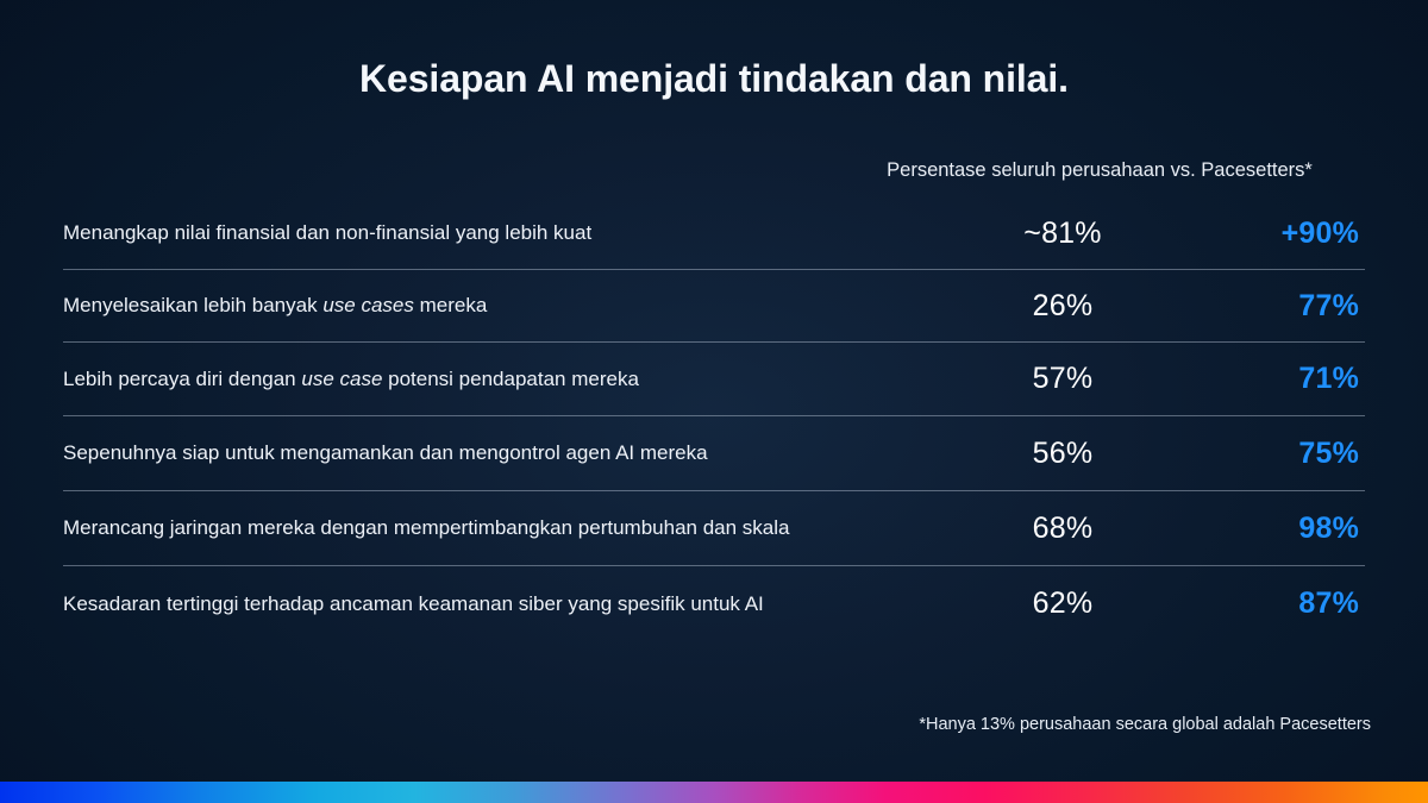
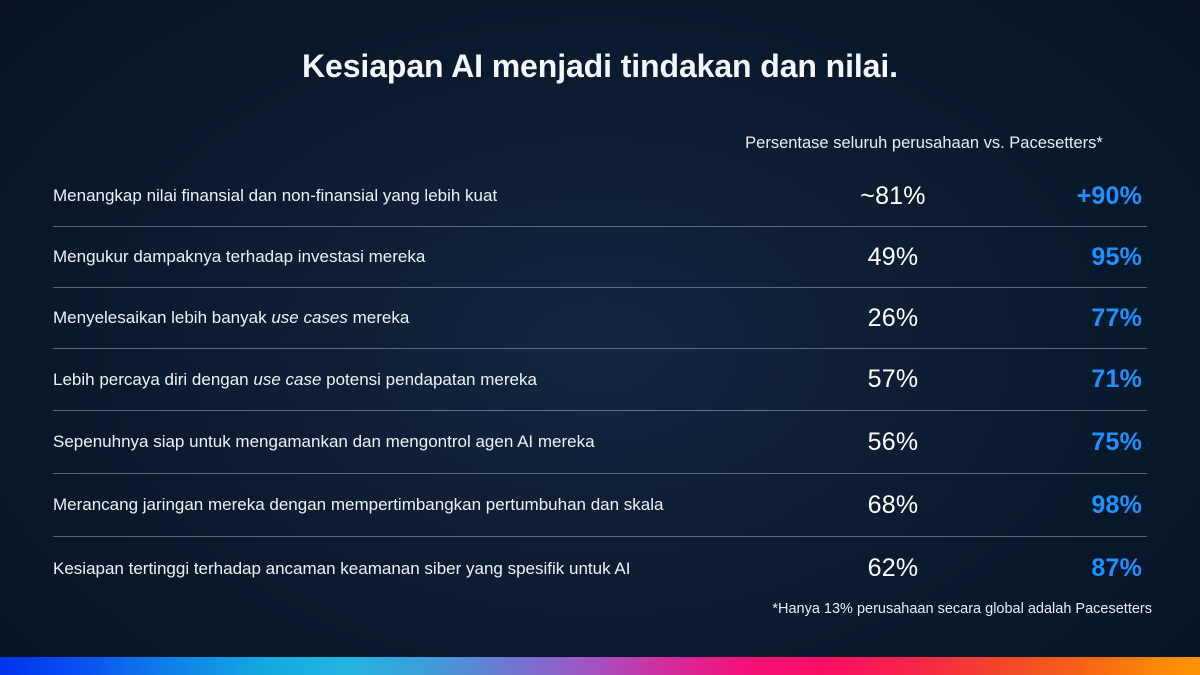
  Kesiapan AI menjadi tindakan dan nilai.
  Persentase seluruh perusahaan vs. Pacesetters*
  Menangkap nilai finansial dan non-finansial yang lebih kuat
  ~81%
  +90%
+ Mengukur dampaknya terhadap investasi mereka
+ 49%
+ 95%
  Menyelesaikan lebih banyak use cases mereka
  26%
  77%
  Lebih percaya diri dengan use case potensi pendapatan mereka
  57%
  71%
  Sepenuhnya siap untuk mengamankan dan mengontrol agen AI mereka
  56%
  75%
  Merancang jaringan mereka dengan mempertimbangkan pertumbuhan dan skala
  68%
  98%
- Kesadaran tertinggi terhadap ancaman keamanan siber yang spesifik untuk AI
+ Kesiapan tertinggi terhadap ancaman keamanan siber yang spesifik untuk AI
  62%
  87%
  *Hanya 13% perusahaan secara global adalah Pacesetters
